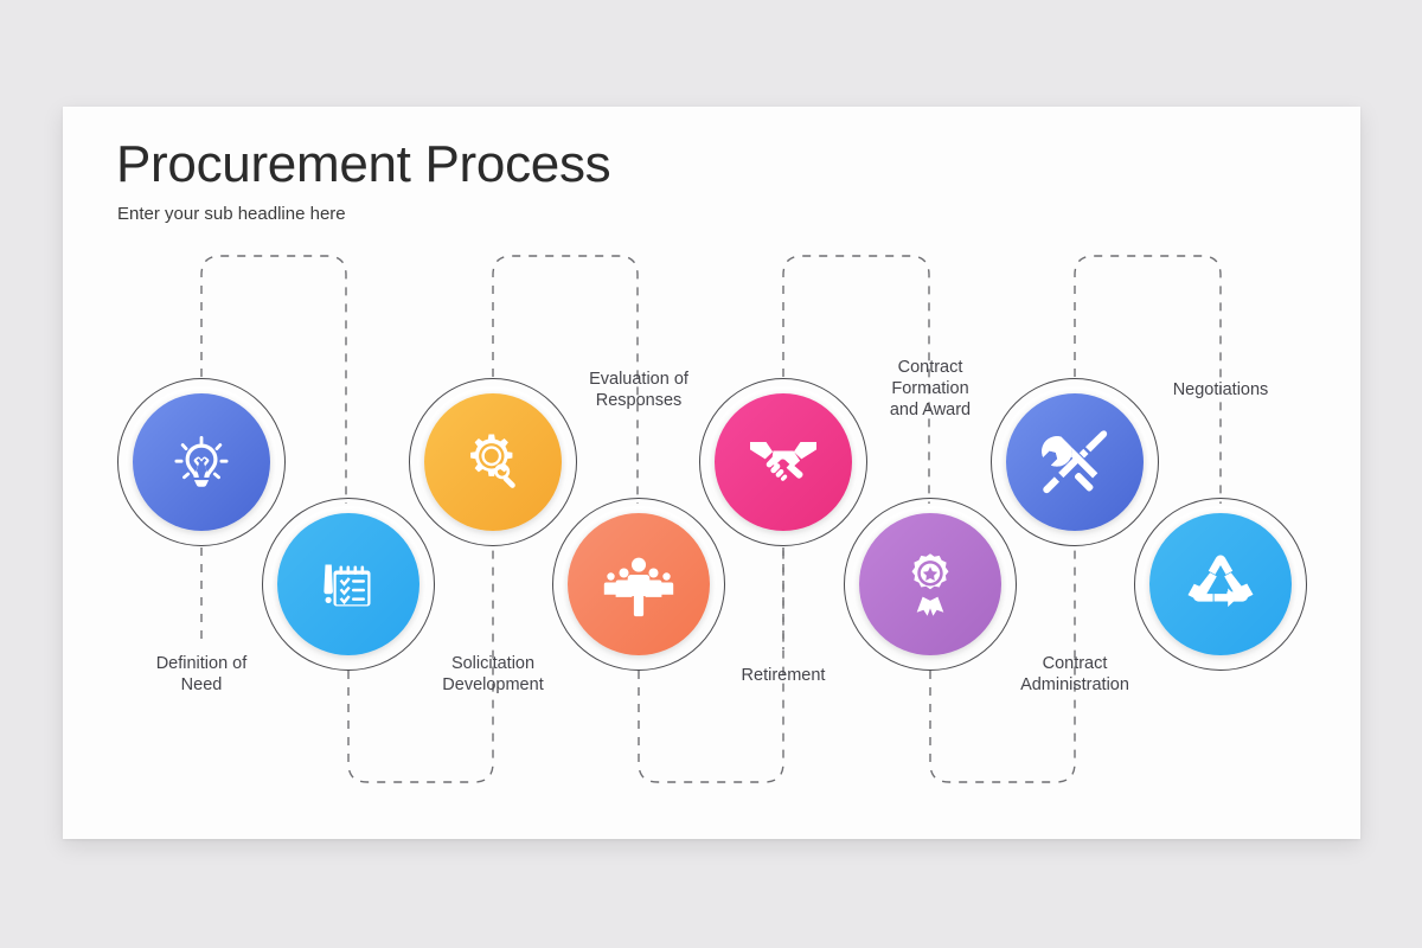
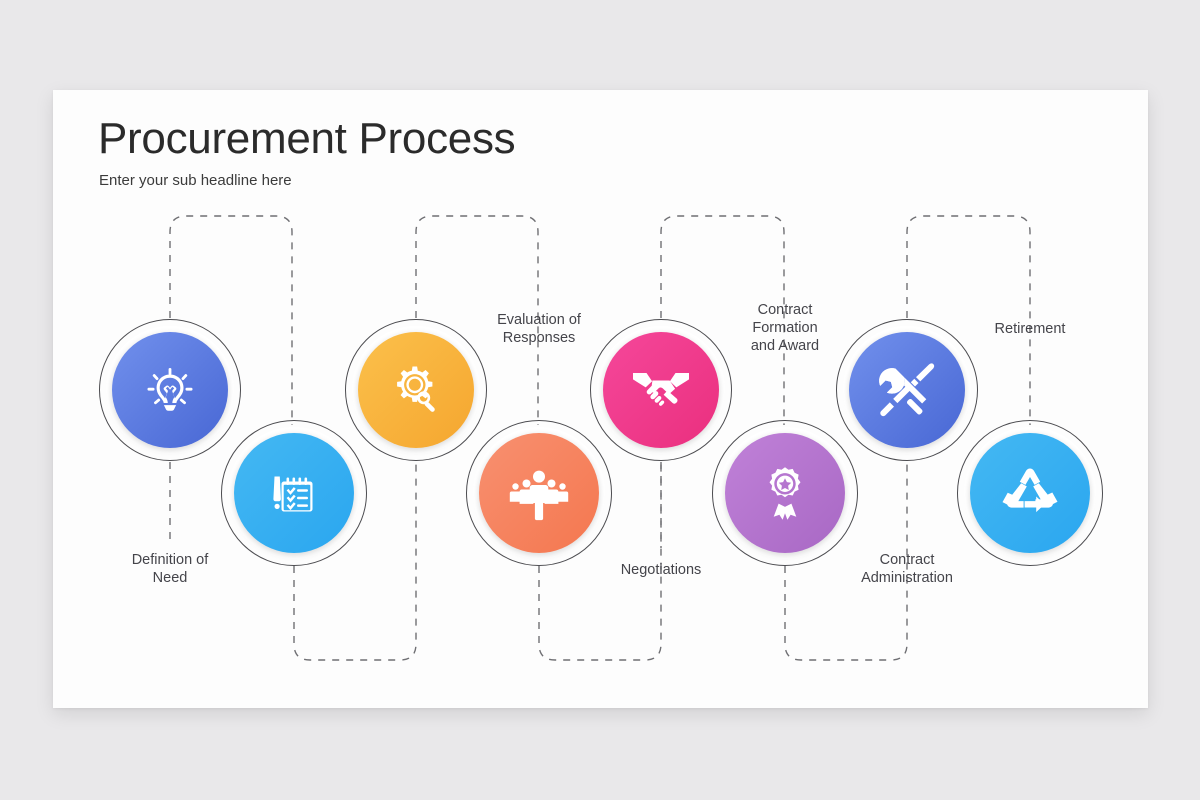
  Procurement Process
  Enter your sub headline here
  Definition of
  Need
- Solicitation
- Development
  Evaluation of
  Responses
- Retirement
+ Negotiations
  Contract
  Formation
  and Award
  Contract
  Administration
- Negotiations
+ Retirement
